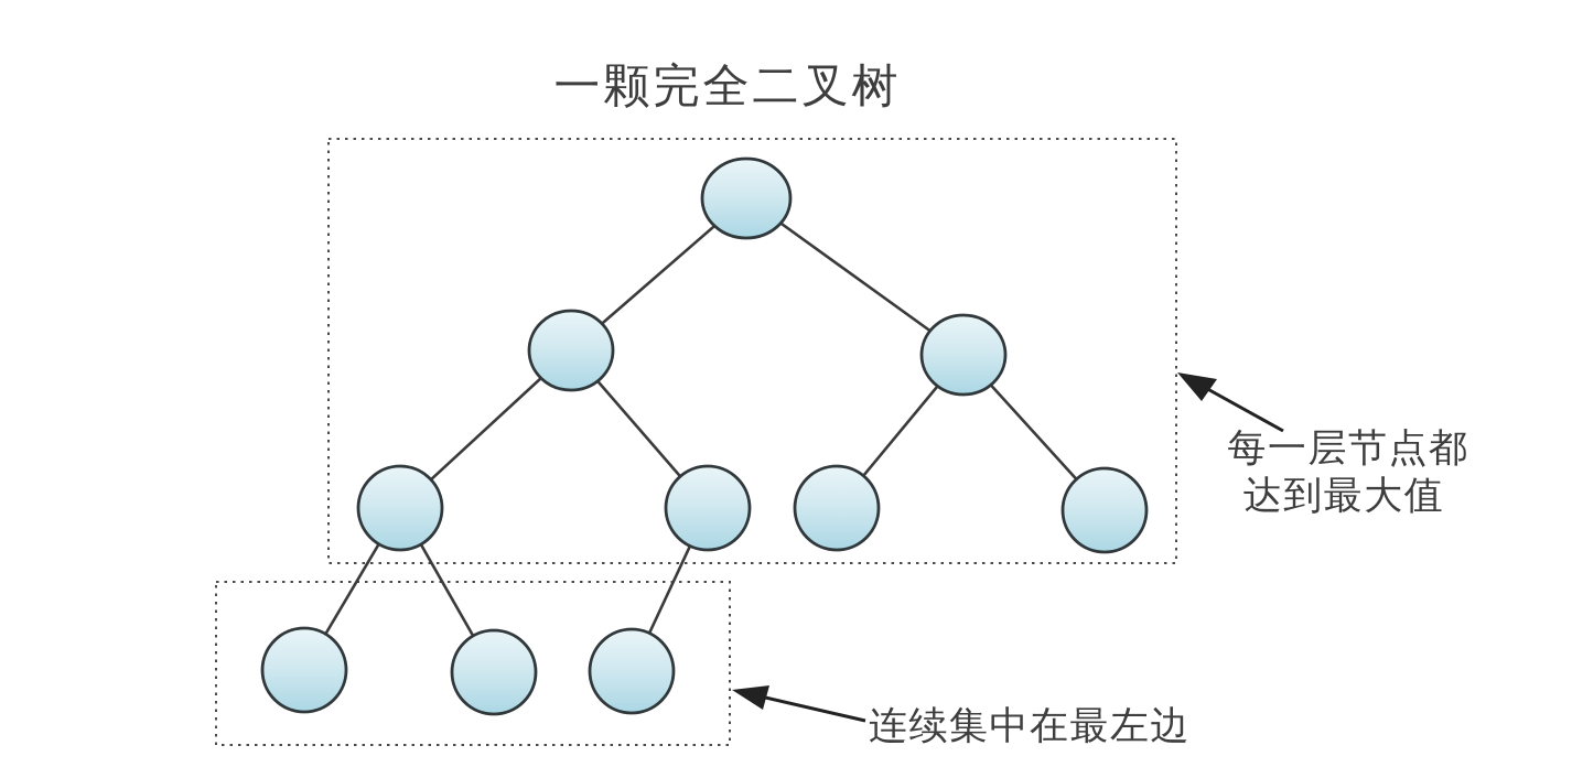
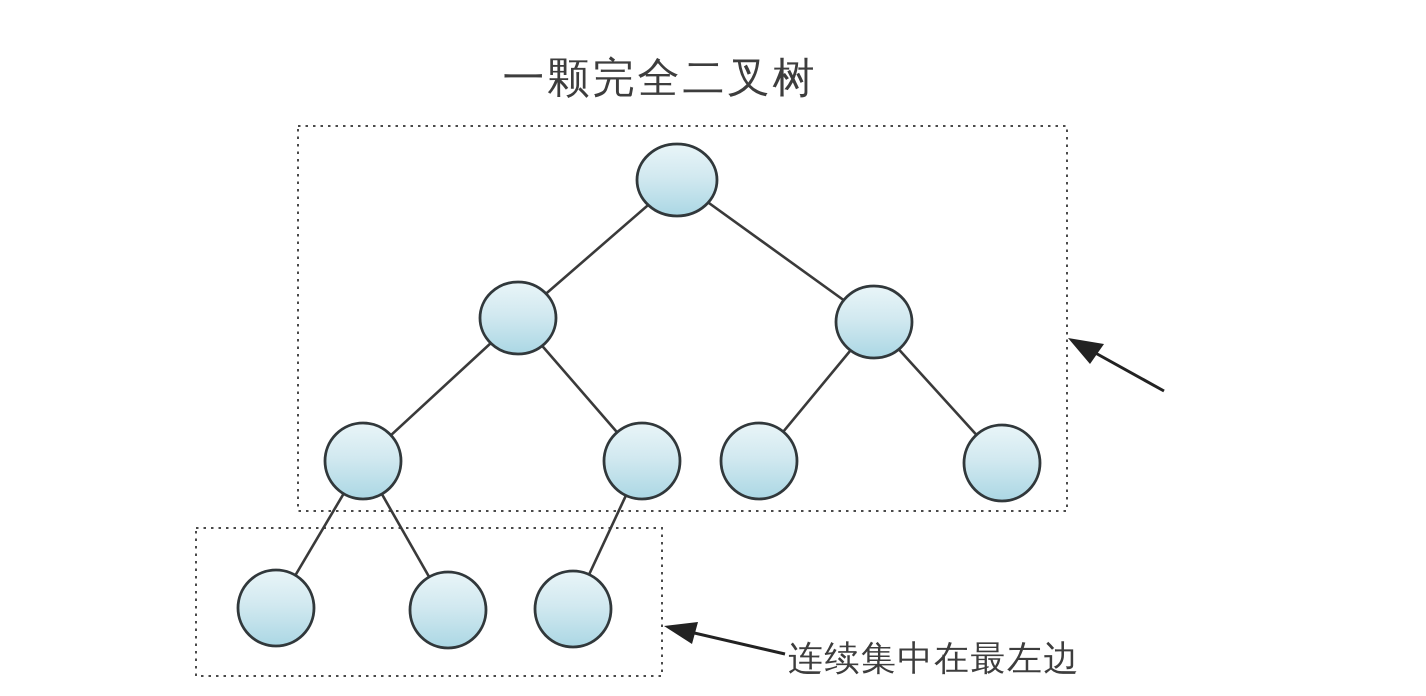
  一颗完全二叉树
- 每一层节点都
- 达到最大值
  连续集中在最左边
